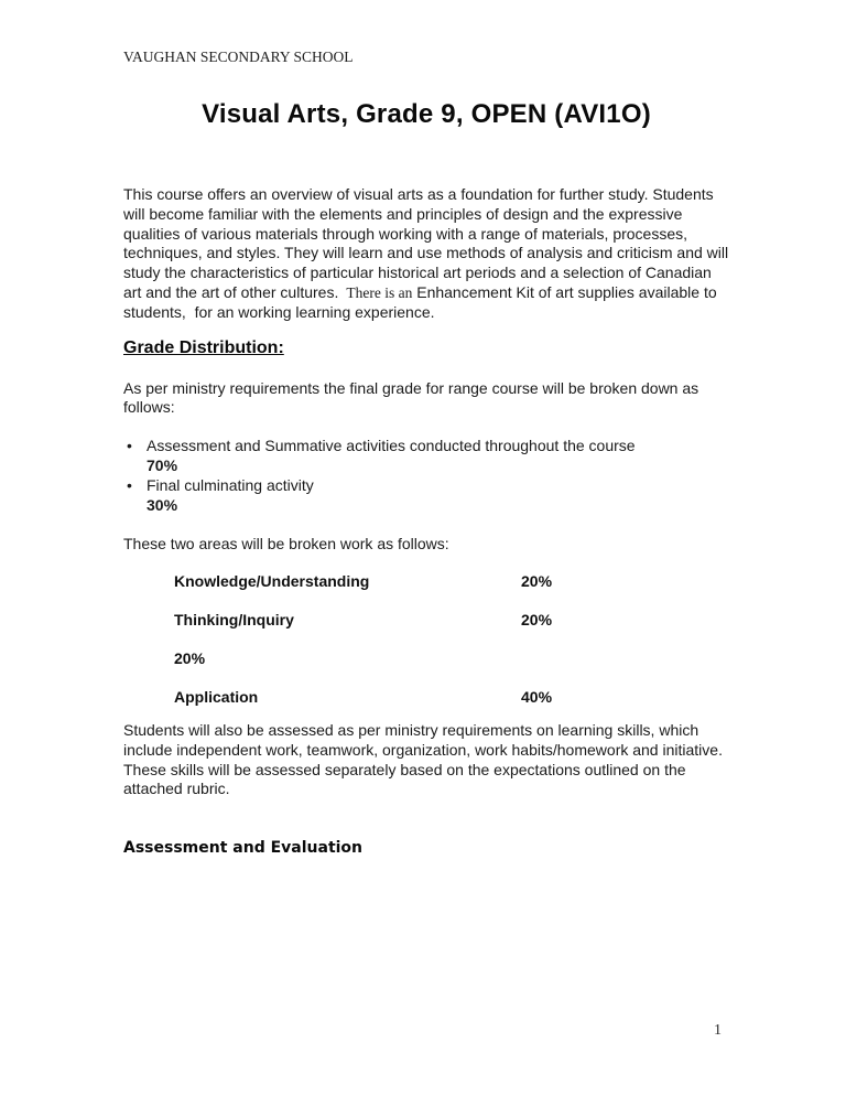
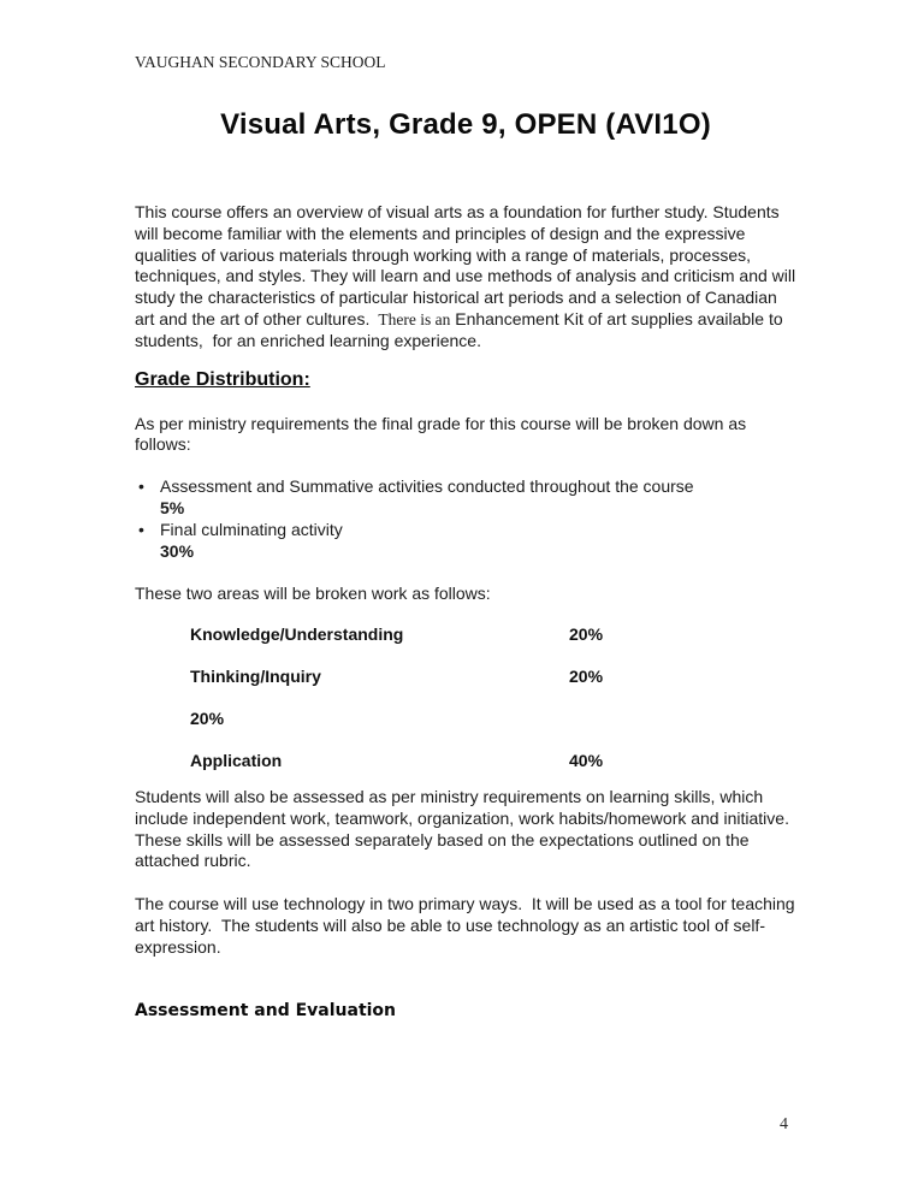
  VAUGHAN SECONDARY SCHOOL
  Visual Arts, Grade 9, OPEN (AVI1O)
- This course offers an overview of visual arts as a foundation for further study. Students will become familiar with the elements and principles of design and the expressive qualities of various materials through working with a range of materials, processes, techniques, and styles. They will learn and use methods of analysis and criticism and will study the characteristics of particular historical art periods and a selection of Canadian art and the art of other cultures. There is an Enhancement Kit of art supplies available to students, for an working learning experience.
+ This course offers an overview of visual arts as a foundation for further study. Students will become familiar with the elements and principles of design and the expressive qualities of various materials through working with a range of materials, processes, techniques, and styles. They will learn and use methods of analysis and criticism and will study the characteristics of particular historical art periods and a selection of Canadian art and the art of other cultures. There is an Enhancement Kit of art supplies available to students, for an enriched learning experience.
  Grade Distribution:
- As per ministry requirements the final grade for range course will be broken down as follows:
+ As per ministry requirements the final grade for this course will be broken down as follows:
  •
  Assessment and Summative activities conducted throughout the course
- 70%
+ 5%
  •
  Final culminating activity
  30%
  These two areas will be broken work as follows:
  Knowledge/Understanding
  20%
  Thinking/Inquiry
  20%
  20%
  Application
  40%
  Students will also be assessed as per ministry requirements on learning skills, which include independent work, teamwork, organization, work habits/homework and initiative. These skills will be assessed separately based on the expectations outlined on the attached rubric.
+ The course will use technology in two primary ways. It will be used as a tool for teaching art history. The students will also be able to use technology as an artistic tool of self-expression.
  Assessment and Evaluation
- 1
+ 4
